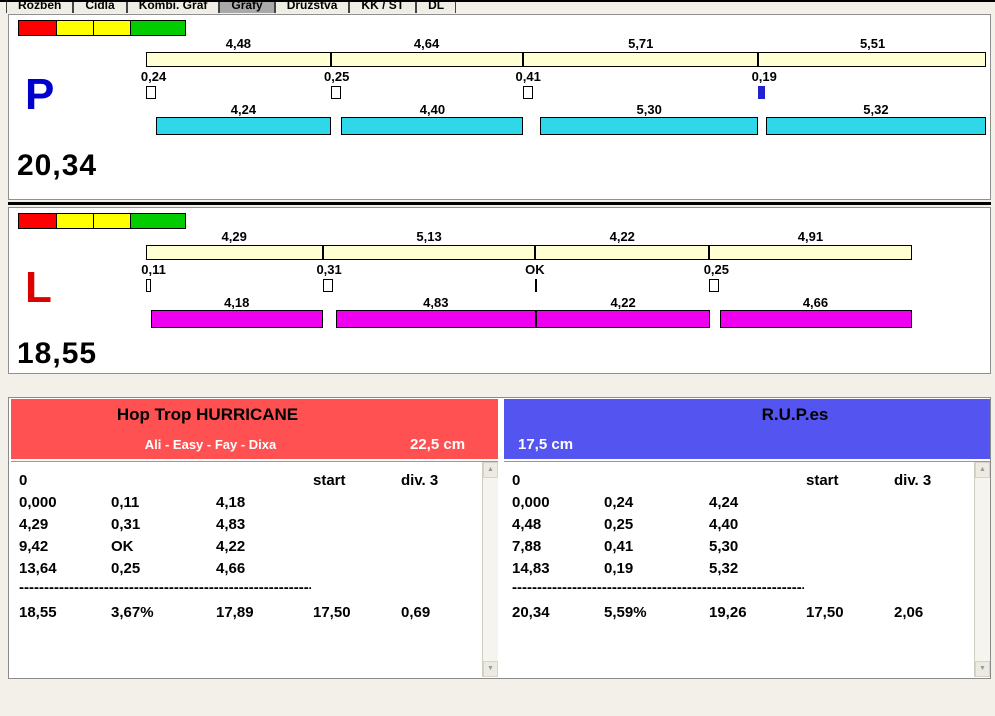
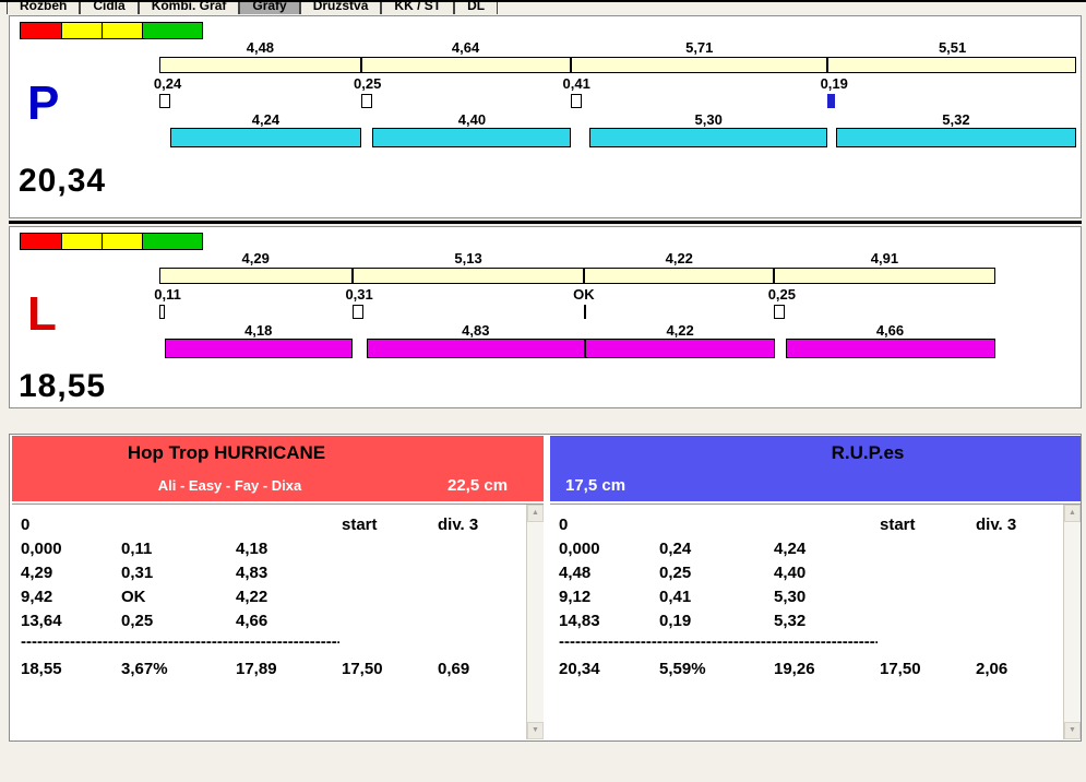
  Rozbeh
  Cidla
  Kombi. Graf
  Grafy
  Družstva
  KK / ST
  DL
  4,48
  4,64
  5,71
  5,51
  0,24
  0,25
  0,41
  0,19
  4,24
  4,40
  5,30
  5,32
  P
  20,34
  4,29
  5,13
  4,22
  4,91
  0,11
  0,31
  OK
  0,25
  4,18
  4,83
  4,22
  4,66
  L
  18,55
  Hop Trop HURRICANE
  Ali - Easy - Fay - Dixa
  22,5 cm
  0
  start
  div. 3
  0,000
  0,11
  4,18
  4,29
  0,31
  4,83
  9,42
  OK
  4,22
  13,64
  0,25
  4,66
  ----------------------------------------------------------
  18,55
  3,67%
  17,89
  17,50
  0,69
  R.U.P.es
  17,5 cm
  0
  start
  div. 3
  0,000
  0,24
  4,24
  4,48
  0,25
  4,40
- 7,88
+ 9,12
  0,41
  5,30
  14,83
  0,19
  5,32
  ----------------------------------------------------------
  20,34
  5,59%
  19,26
  17,50
  2,06
